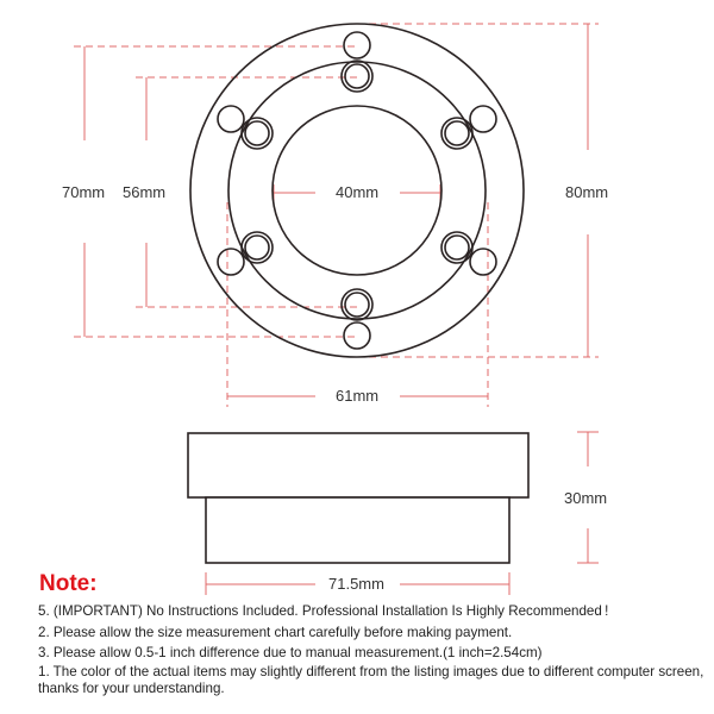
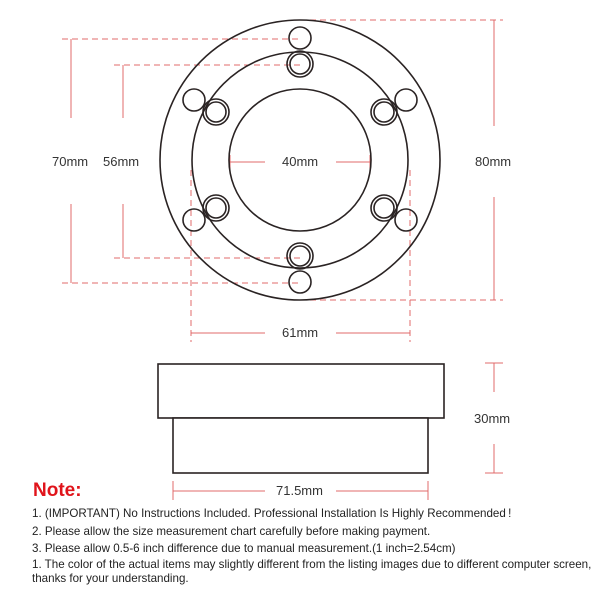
  70mm
  56mm
  40mm
  80mm
  61mm
  30mm
  71.5mm
  Note:
- 5. (IMPORTANT) No Instructions Included. Professional Installation Is Highly Recommended !
+ 1. (IMPORTANT) No Instructions Included. Professional Installation Is Highly Recommended !
  2. Please allow the size measurement chart carefully before making payment.
- 3. Please allow 0.5-1 inch difference due to manual measurement.(1 inch=2.54cm)
+ 3. Please allow 0.5-6 inch difference due to manual measurement.(1 inch=2.54cm)
  1. The color of the actual items may slightly different from the listing images due to different computer screen, thanks for your understanding.
